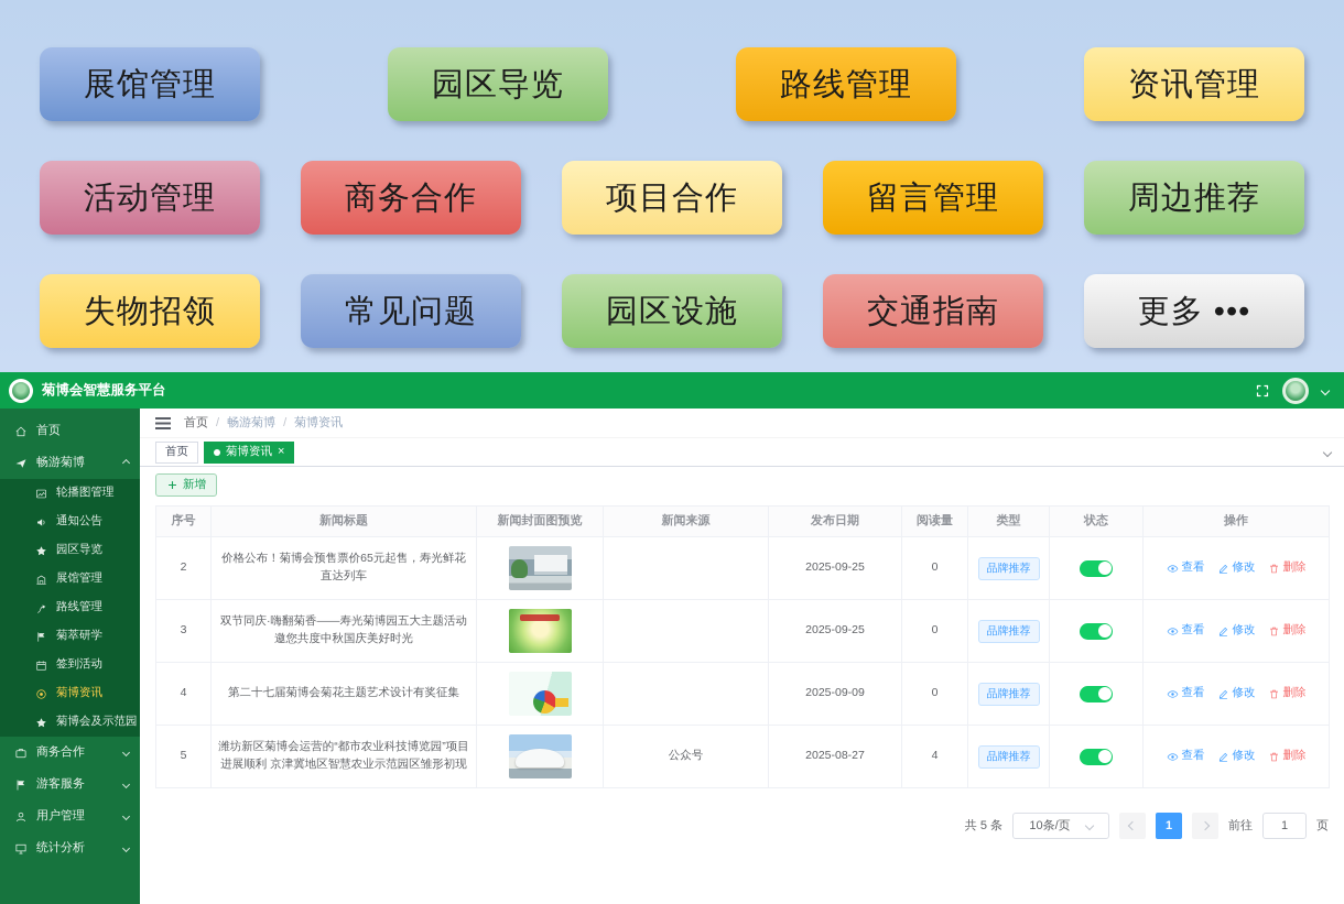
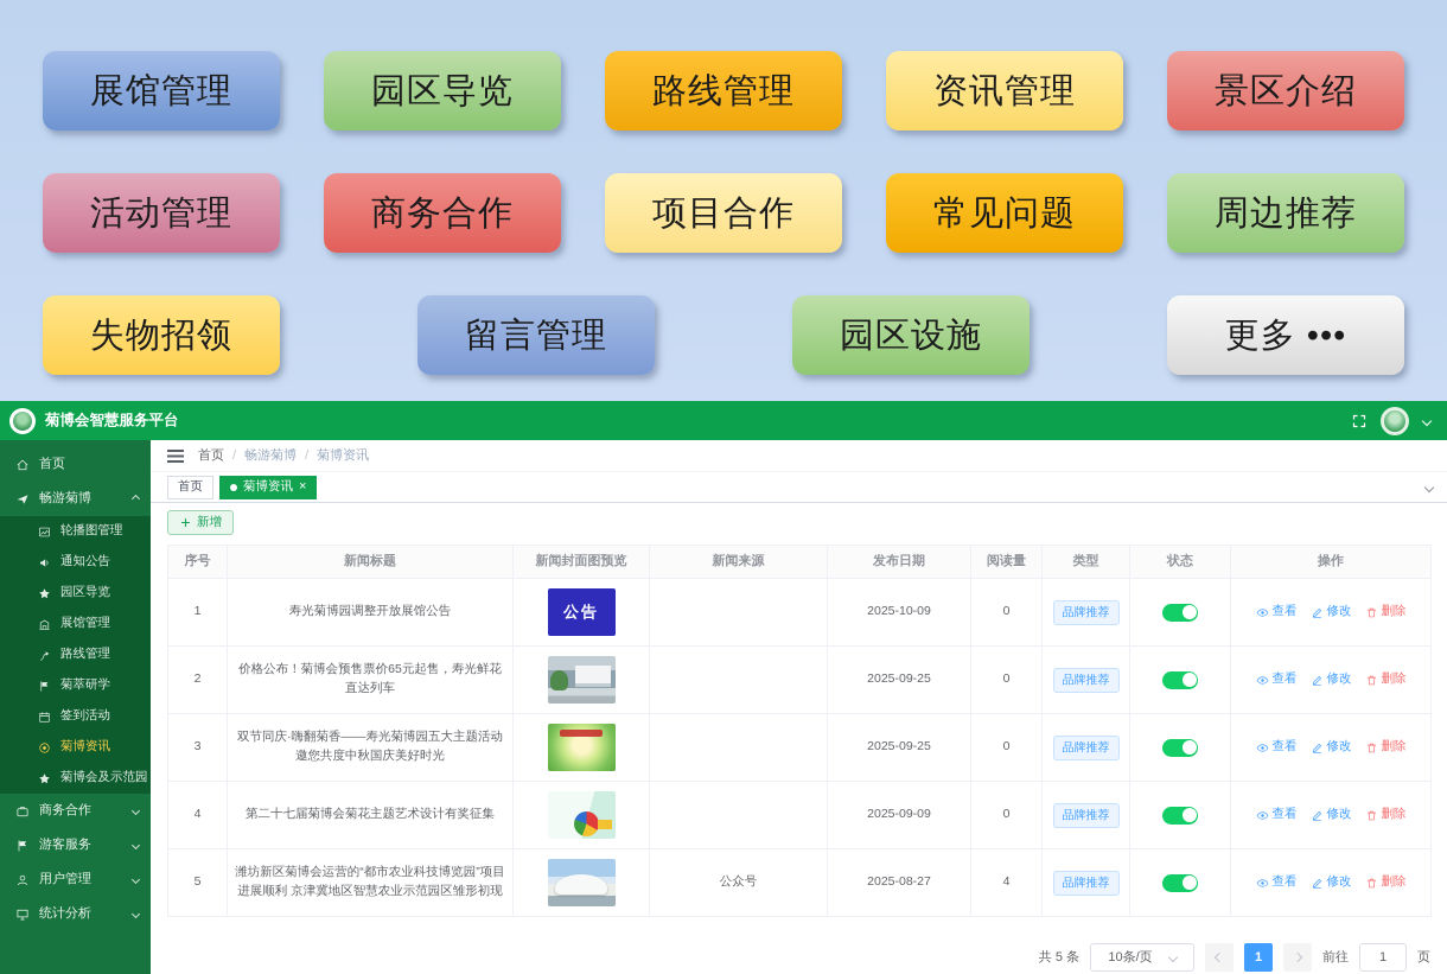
  展馆管理
  园区导览
  路线管理
  资讯管理
+ 景区介绍
  活动管理
  商务合作
  项目合作
- 留言管理
+ 常见问题
  周边推荐
  失物招领
- 常见问题
+ 留言管理
  园区设施
- 交通指南
  更多 •••
  菊博会智慧服务平台
  首页
  畅游菊博
  轮播图管理
  通知公告
  园区导览
  展馆管理
  路线管理
  菊萃研学
  签到活动
  菊博资讯
  菊博会及示范园
  商务合作
  游客服务
  用户管理
  统计分析
  首页
  畅游菊博
  菊博资讯
  首页
  菊博资讯
  新增
  序号	新闻标题	新闻封面图预览	新闻来源	发布日期	阅读量	类型	状态	操作
+ 1	寿光菊博园调整开放展馆公告	公告		2025-10-09	0	品牌推荐		查看 修改 删除
  2	价格公布！菊博会预售票价65元起售，寿光鲜花直达列车			2025-09-25	0	品牌推荐		查看 修改 删除
  3	双节同庆·嗨翻菊香——寿光菊博园五大主题活动邀您共度中秋国庆美好时光			2025-09-25	0	品牌推荐		查看 修改 删除
  4	第二十七届菊博会菊花主题艺术设计有奖征集			2025-09-09	0	品牌推荐		查看 修改 删除
  5	潍坊新区菊博会运营的“都市农业科技博览园”项目进展顺利 京津冀地区智慧农业示范园区雏形初现		公众号	2025-08-27	4	品牌推荐		查看 修改 删除
  共 5 条
  10条/页
  1
  前往
  1
  页
